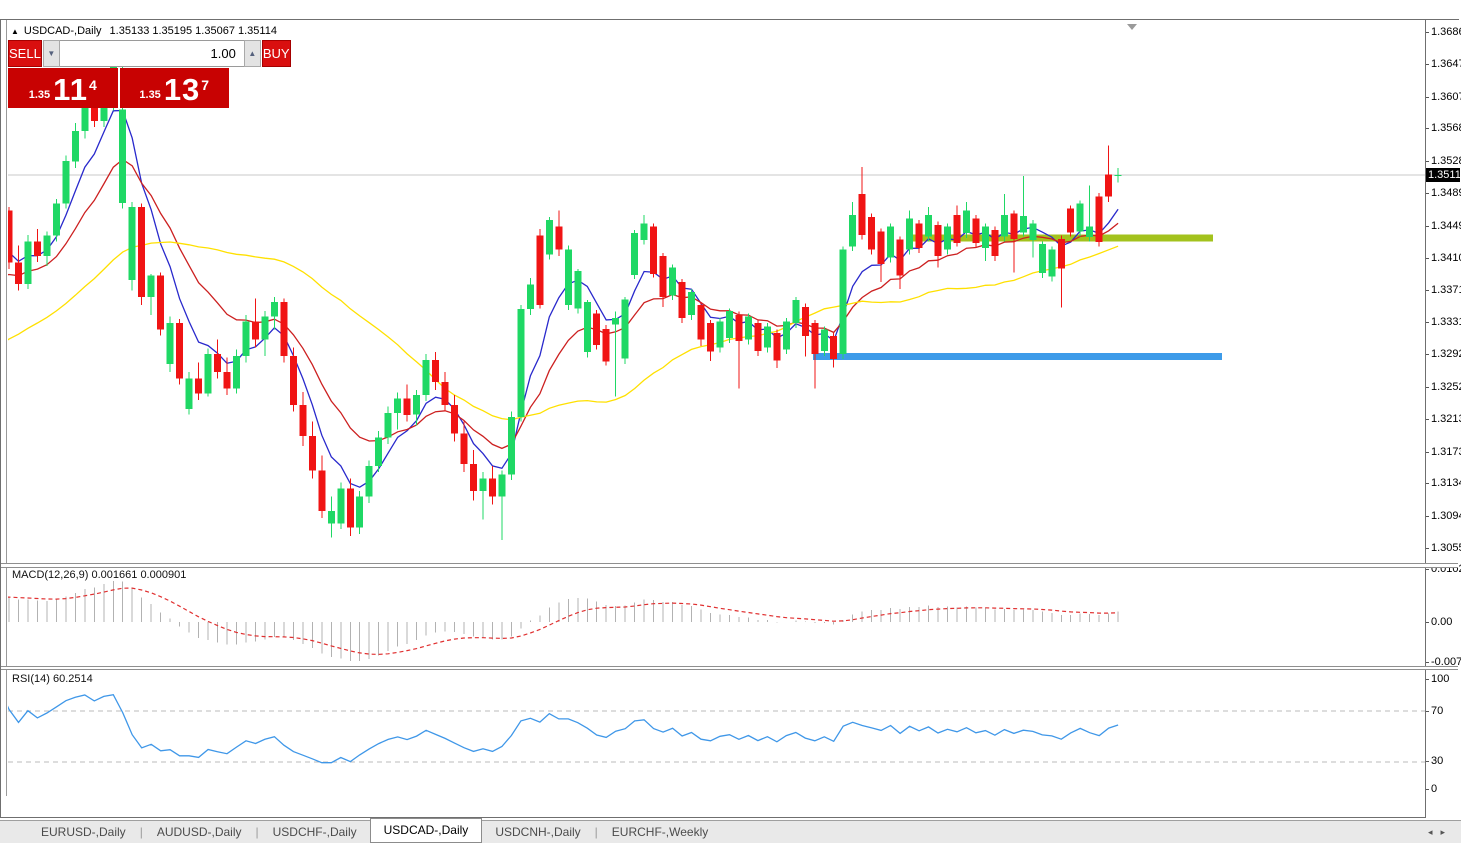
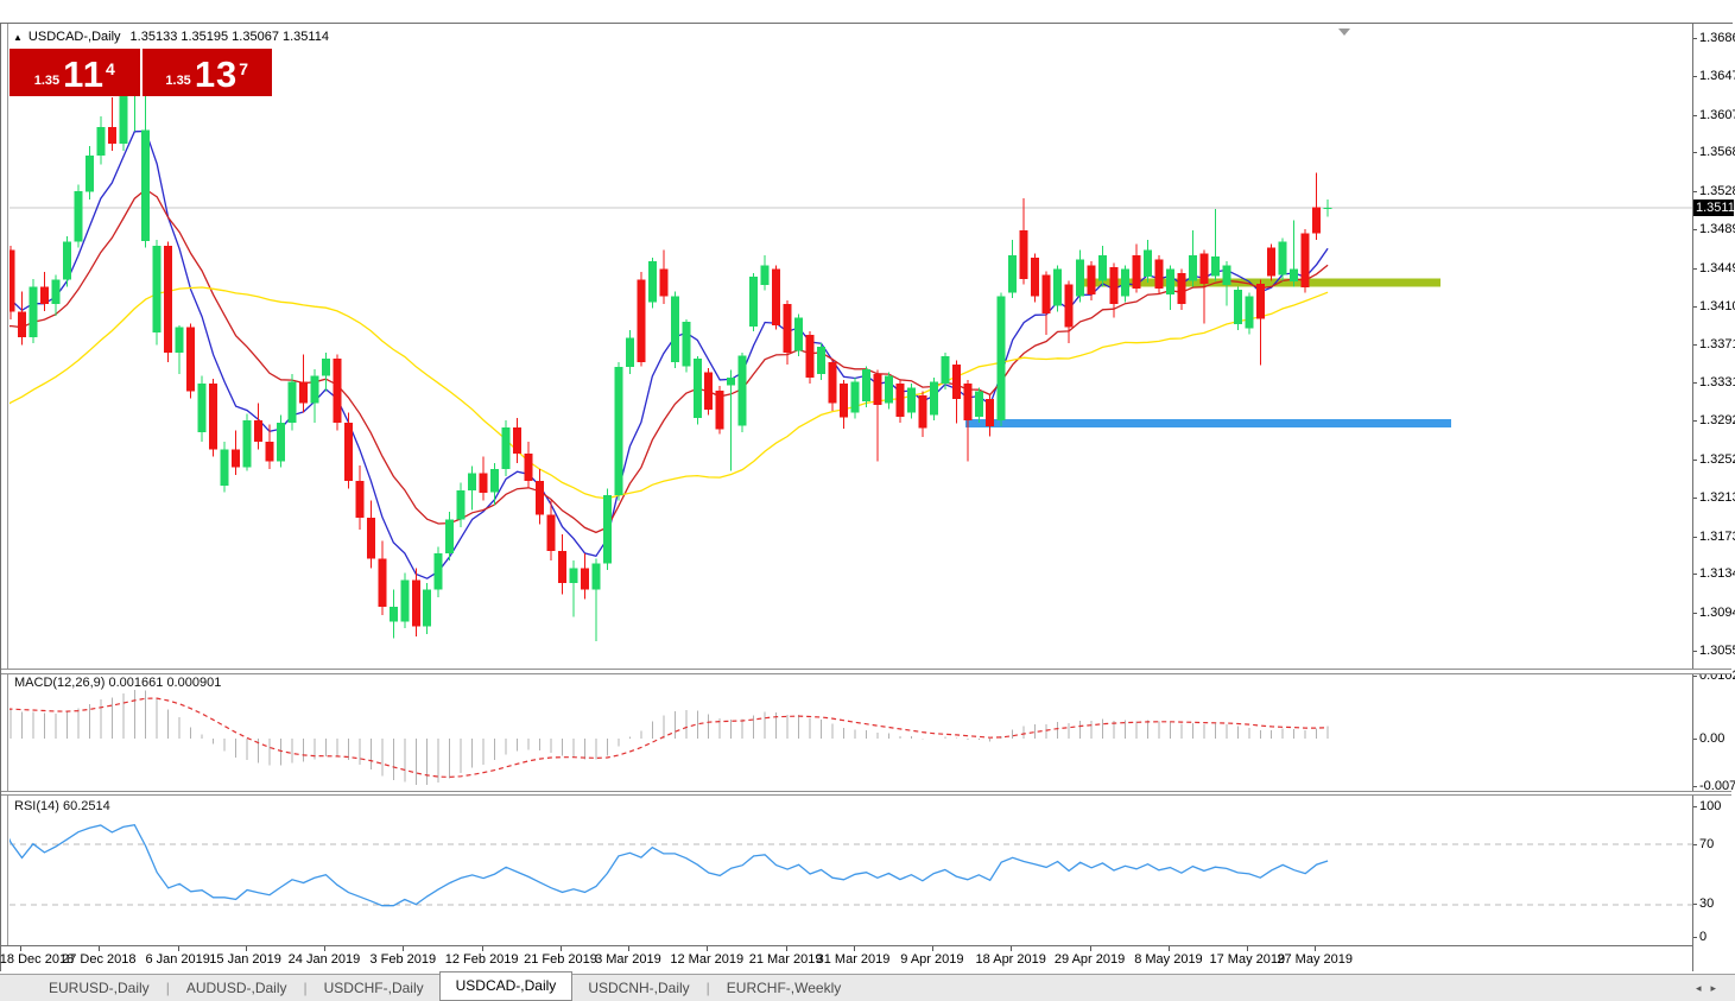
  ▲ USDCAD-,Daily 1.35133 1.35195 1.35067 1.35114
- SELL
- ▼
- 1.00
- ▲
- BUY
  1.35
  11
  4
  1.35
  13
  7
  MACD(12,26,9) 0.001661 0.000901
  RSI(14) 60.2514
+ 18 Dec 2018
+ 27 Dec 2018
+ 6 Jan 2019
+ 15 Jan 2019
+ 24 Jan 2019
+ 3 Feb 2019
+ 12 Feb 2019
+ 21 Feb 2019
+ 3 Mar 2019
+ 12 Mar 2019
+ 21 Mar 2019
+ 31 Mar 2019
+ 9 Apr 2019
+ 18 Apr 2019
+ 29 Apr 2019
+ 8 May 2019
+ 17 May 2019
+ 27 May 2019
  1.3511
  1.368
  1.364
  1.360
  1.356
  1.352
  1.348
  1.344
  1.341
  1.337
  1.333
  1.329
  1.325
  1.321
  1.317
  1.313
  1.309
  1.305
  0.00
  -0.007
  100
  70
  30
  0
  ◂▸
  EURUSD-,Daily
  |
  AUDUSD-,Daily
  |
  USDCHF-,Daily
  USDCAD-,Daily
  USDCNH-,Daily
  |
  EURCHF-,Weekly
